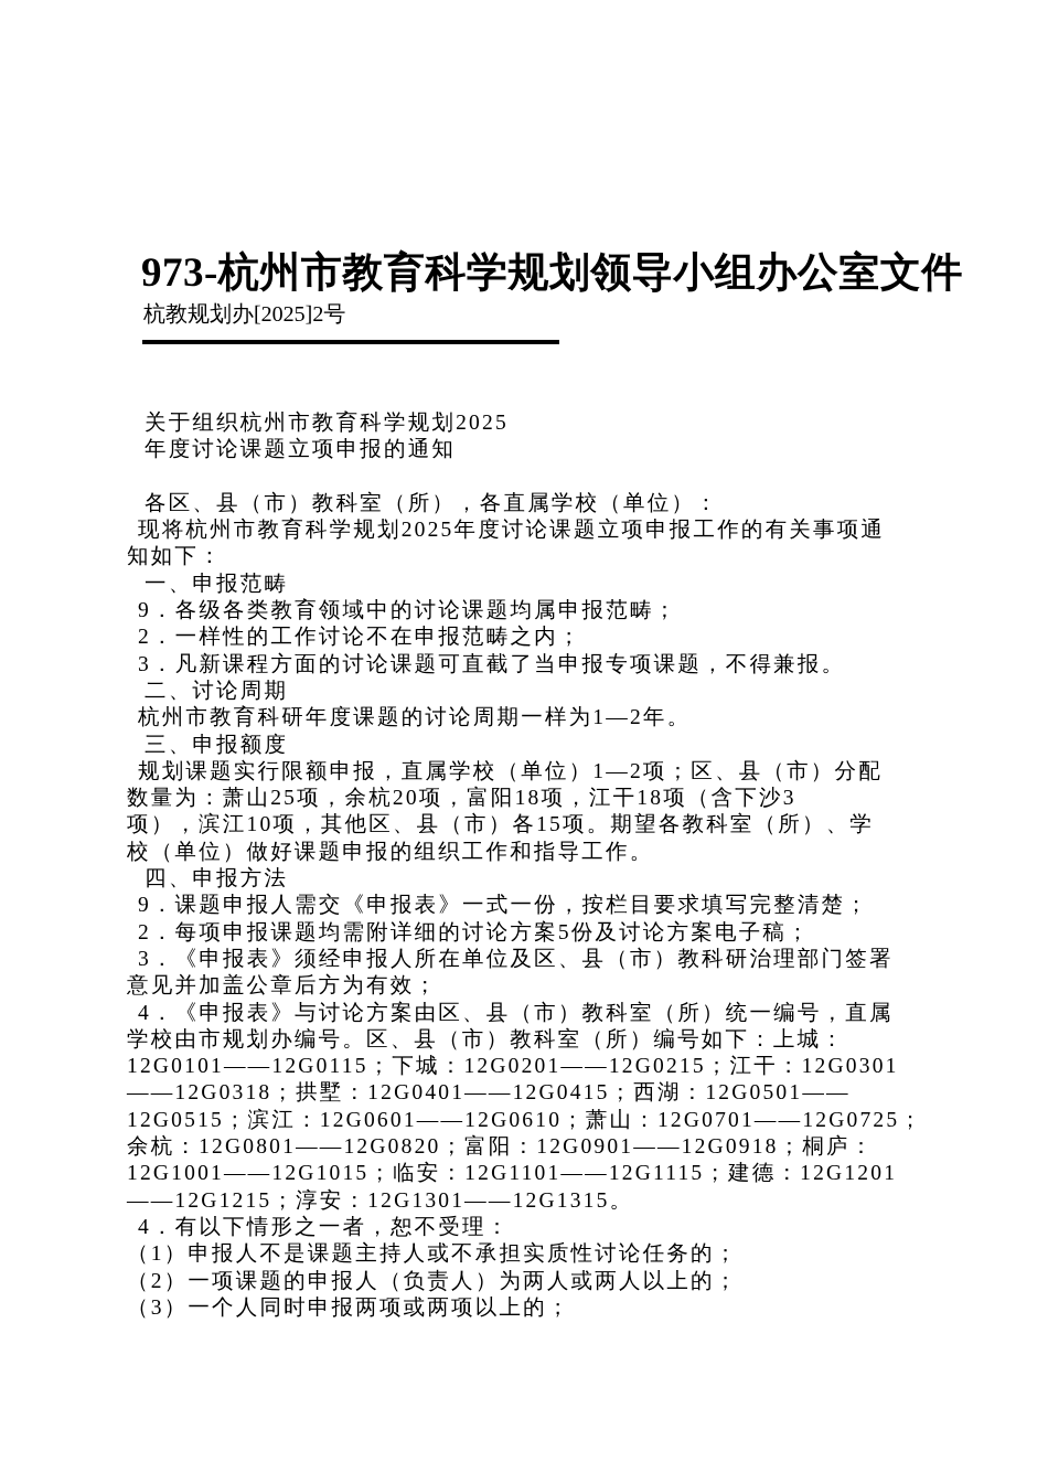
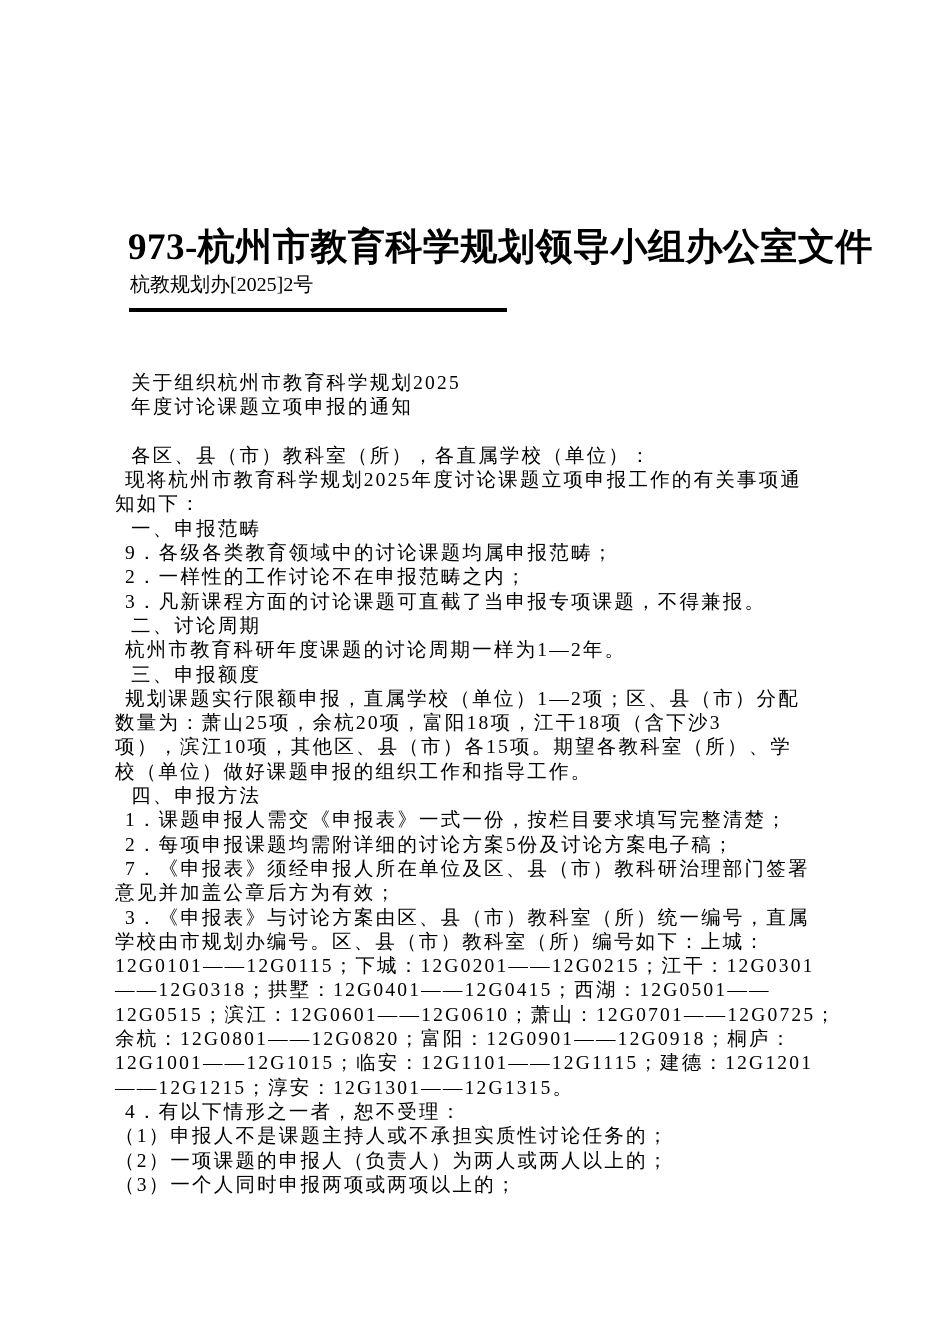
  973-杭州市教育科学规划领导小组办公室文件
  杭教规划办[2025]2号
  关于组织杭州市教育科学规划2025
  年度讨论课题立项申报的通知
  各区、县（市）教科室（所），各直属学校（单位）：
  现将杭州市教育科学规划2025年度讨论课题立项申报工作的有关事项通
  知如下：
  一、申报范畴
  9．各级各类教育领域中的讨论课题均属申报范畴；
  2．一样性的工作讨论不在申报范畴之内；
  3．凡新课程方面的讨论课题可直截了当申报专项课题，不得兼报。
  二、讨论周期
  杭州市教育科研年度课题的讨论周期一样为1—2年。
  三、申报额度
  规划课题实行限额申报，直属学校（单位）1—2项；区、县（市）分配
  数量为：萧山25项，余杭20项，富阳18项，江干18项（含下沙3
  项），滨江10项，其他区、县（市）各15项。期望各教科室（所）、学
  校（单位）做好课题申报的组织工作和指导工作。
  四、申报方法
- 9．课题申报人需交《申报表》一式一份，按栏目要求填写完整清楚；
+ 1．课题申报人需交《申报表》一式一份，按栏目要求填写完整清楚；
  2．每项申报课题均需附详细的讨论方案5份及讨论方案电子稿；
- 3．《申报表》须经申报人所在单位及区、县（市）教科研治理部门签署
+ 7．《申报表》须经申报人所在单位及区、县（市）教科研治理部门签署
  意见并加盖公章后方为有效；
- 4．《申报表》与讨论方案由区、县（市）教科室（所）统一编号，直属
+ 3．《申报表》与讨论方案由区、县（市）教科室（所）统一编号，直属
  学校由市规划办编号。区、县（市）教科室（所）编号如下：上城：
  12G0101——12G0115；下城：12G0201——12G0215；江干：12G0301
  ——12G0318；拱墅：12G0401——12G0415；西湖：12G0501——
  12G0515；滨江：12G0601——12G0610；萧山：12G0701——12G0725；
  余杭：12G0801——12G0820；富阳：12G0901——12G0918；桐庐：
  12G1001——12G1015；临安：12G1101——12G1115；建德：12G1201
  ——12G1215；淳安：12G1301——12G1315。
  4．有以下情形之一者，恕不受理：
  （1）申报人不是课题主持人或不承担实质性讨论任务的；
  （2）一项课题的申报人（负责人）为两人或两人以上的；
  （3）一个人同时申报两项或两项以上的；
